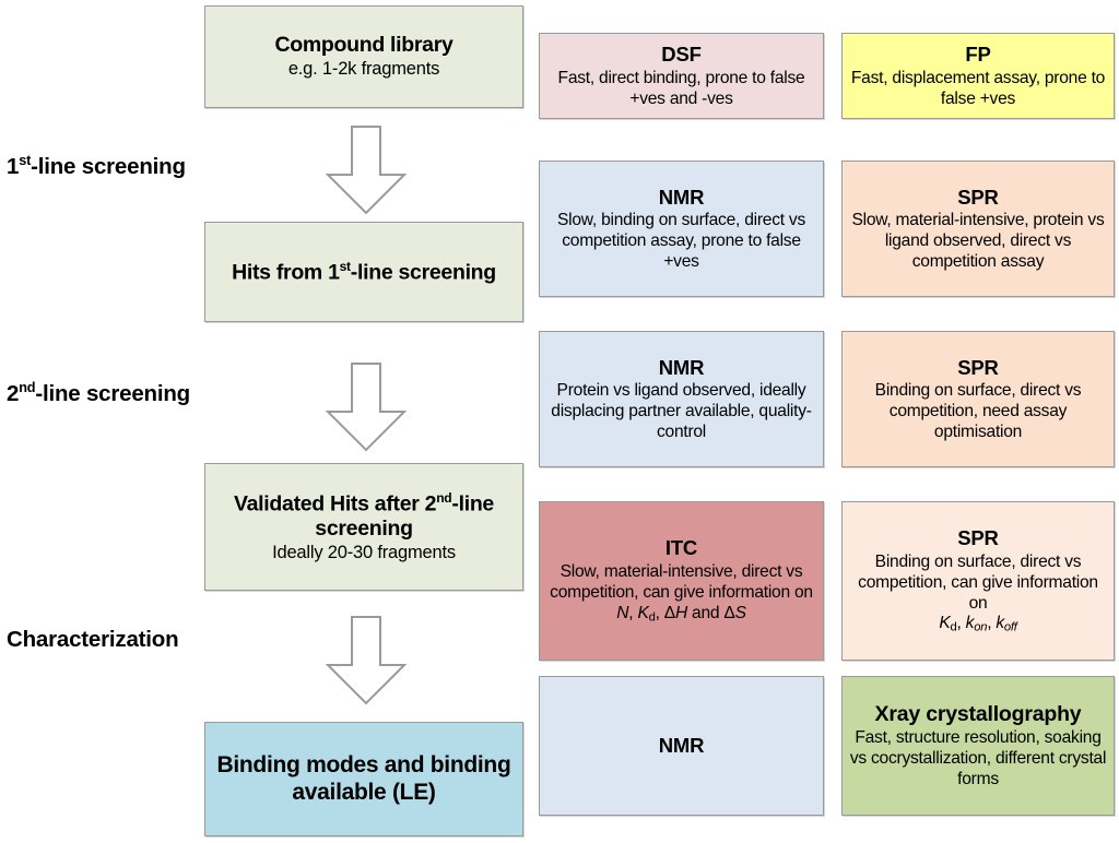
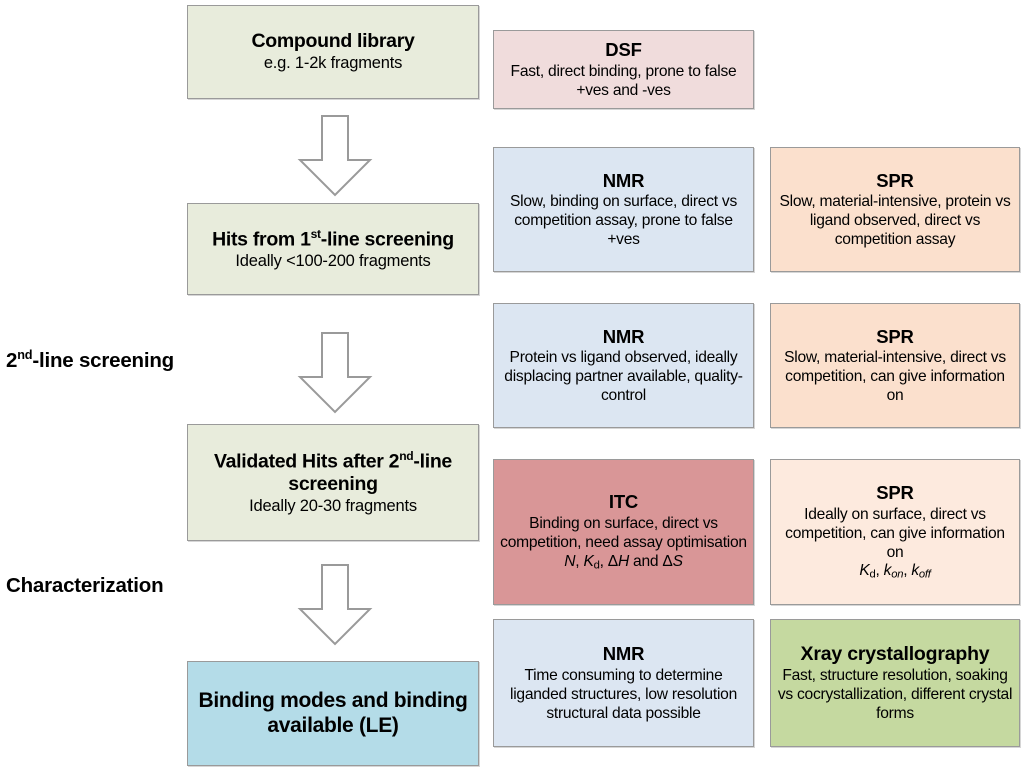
- 1st-line screening
  2nd-line screening
  Characterization
  Compound library
  e.g. 1-2k fragments
  Hits from 1st-line screening
+ Ideally <100-200 fragments
  Validated Hits after 2nd-line screening
  Ideally 20-30 fragments
  Binding modes and binding available (LE)
  DSF
  Fast, direct binding, prone to false +ves and -ves
- FP
- Fast, displacement assay, prone to false +ves
  NMR
  Slow, binding on surface, direct vs competition assay, prone to false +ves
  SPR
  Slow, material-intensive, protein vs ligand observed, direct vs competition assay
  NMR
  Protein vs ligand observed, ideally displacing partner available, quality-control
  SPR
- Binding on surface, direct vs competition, need assay optimisation
+ Slow, material-intensive, direct vs competition, can give information on
  ITC
- Slow, material-intensive, direct vs competition, can give information on
+ Binding on surface, direct vs competition, need assay optimisation
  N, Kd, ΔH and ΔS
  SPR
- Binding on surface, direct vs competition, can give information on
+ Ideally on surface, direct vs competition, can give information on
  Kd, kon, koff
  NMR
+ Time consuming to determine liganded structures, low resolution structural data possible
  Xray crystallography
  Fast, structure resolution, soaking vs cocrystallization, different crystal forms
